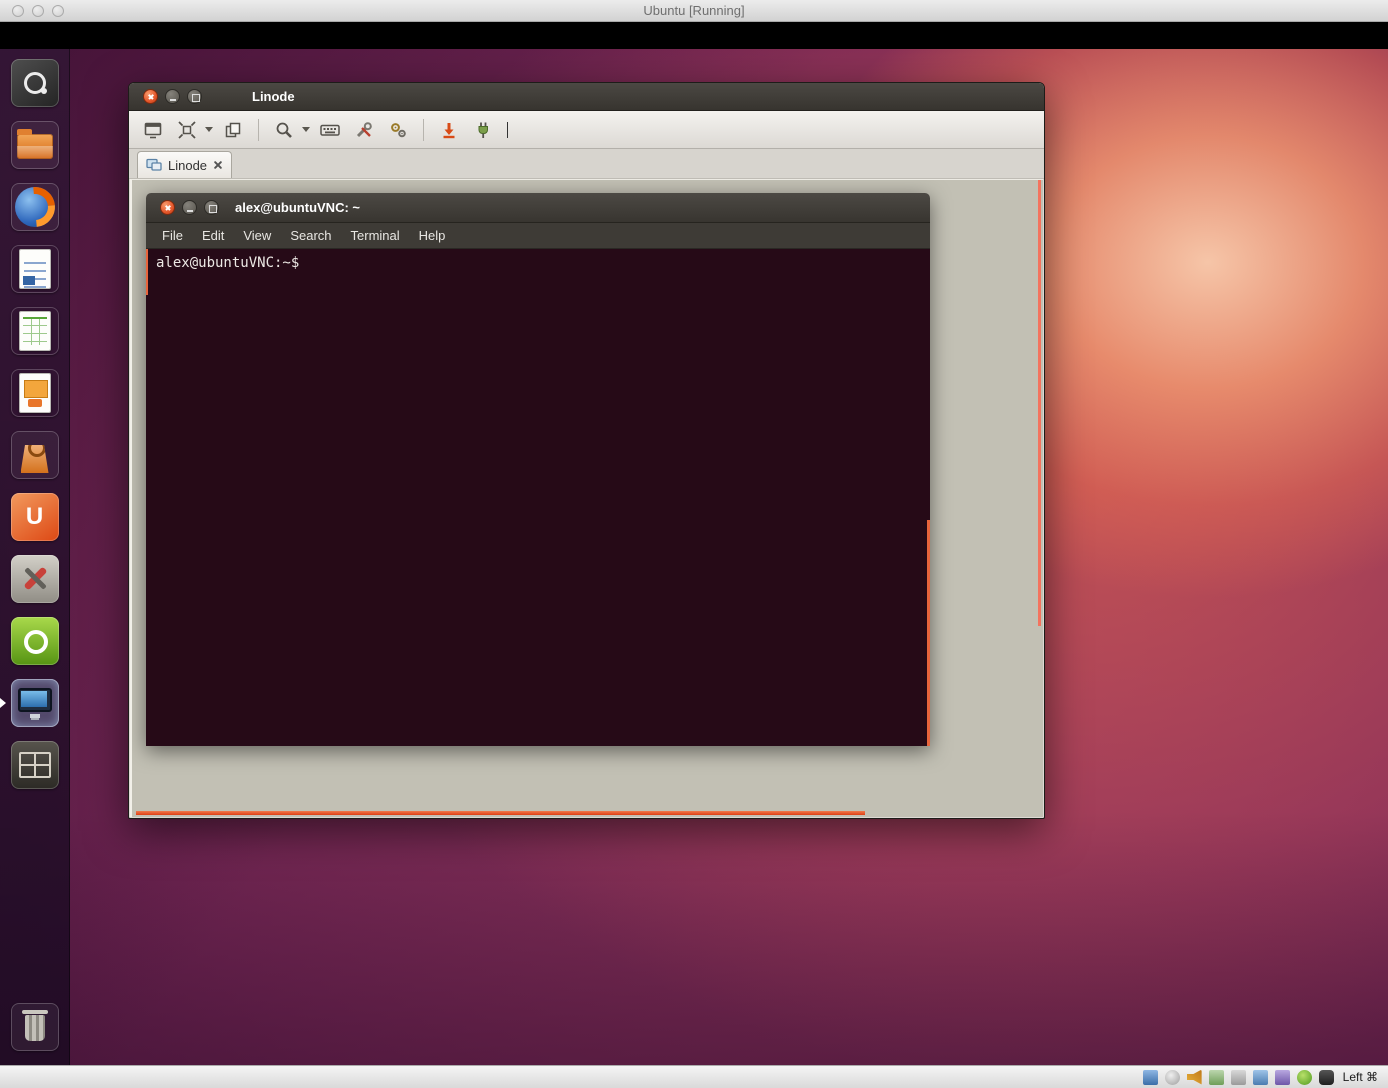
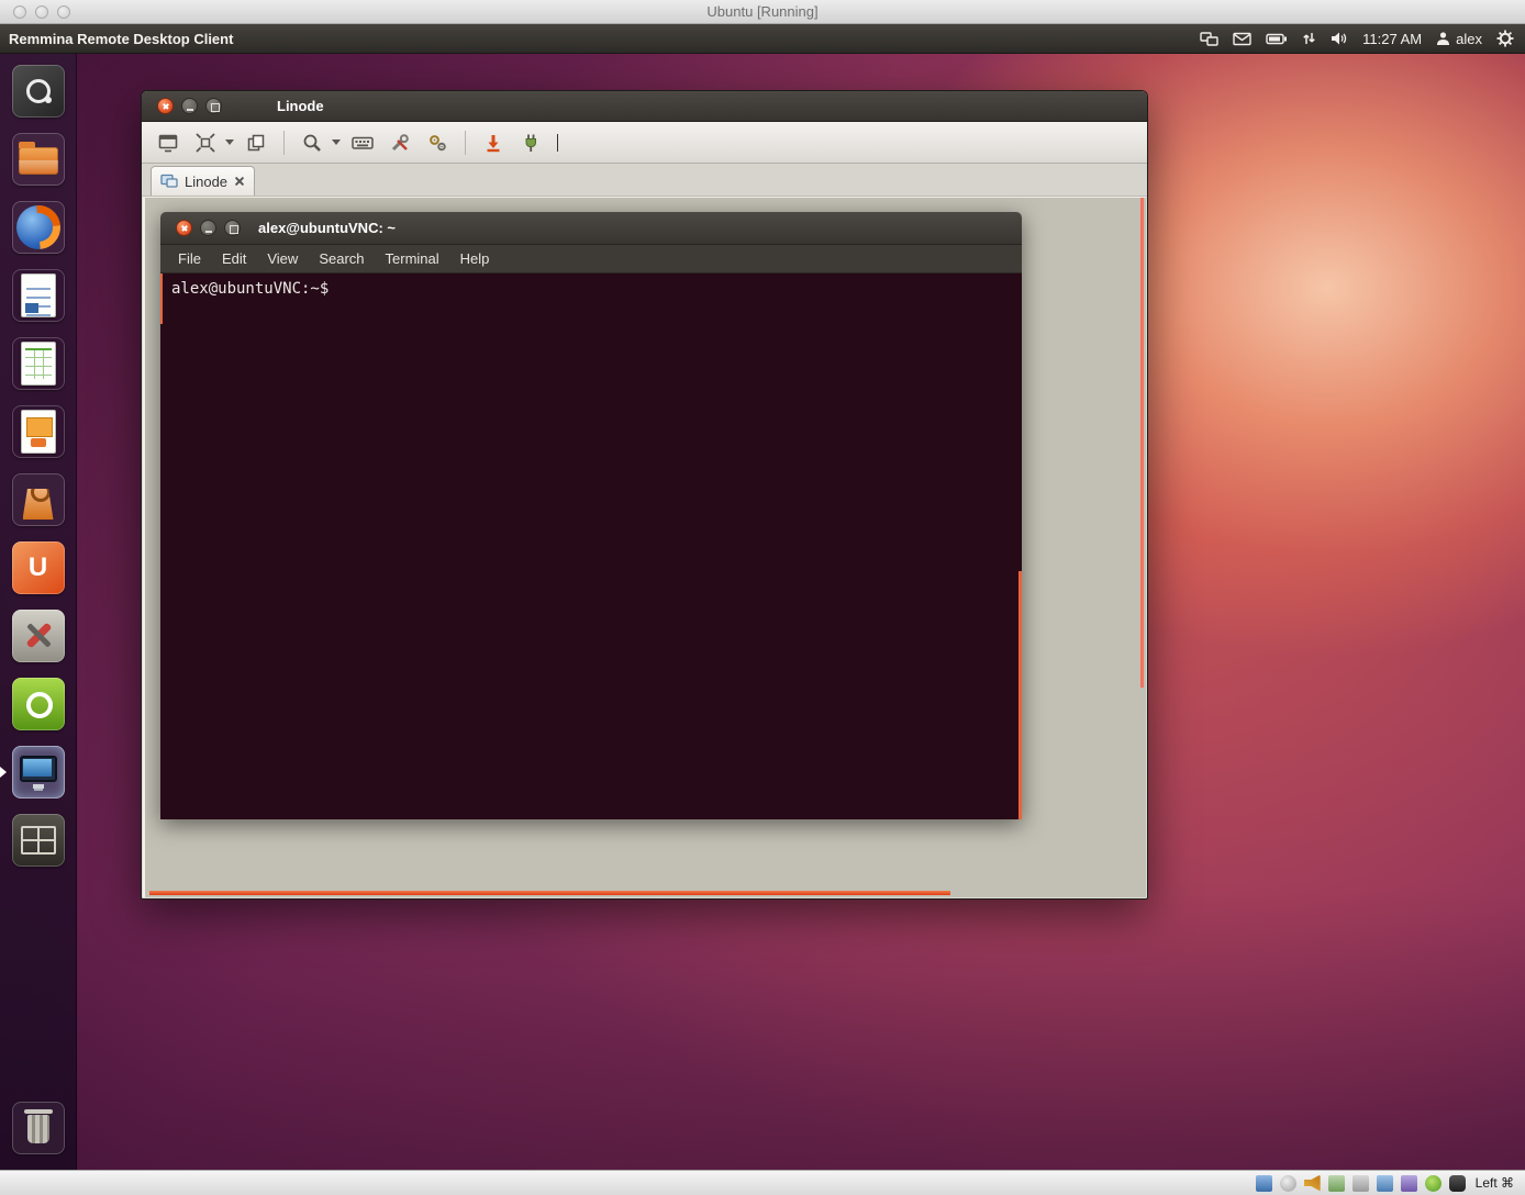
  Ubuntu [Running]
+ Remmina Remote Desktop Client
+ 11:27 AM
+ alex
  U
  Linode
  Linode
  alex@ubuntuVNC: ~
  File
  Edit
  View
  Search
  Terminal
  Help
  alex@ubuntuVNC:~$
  Left ⌘
